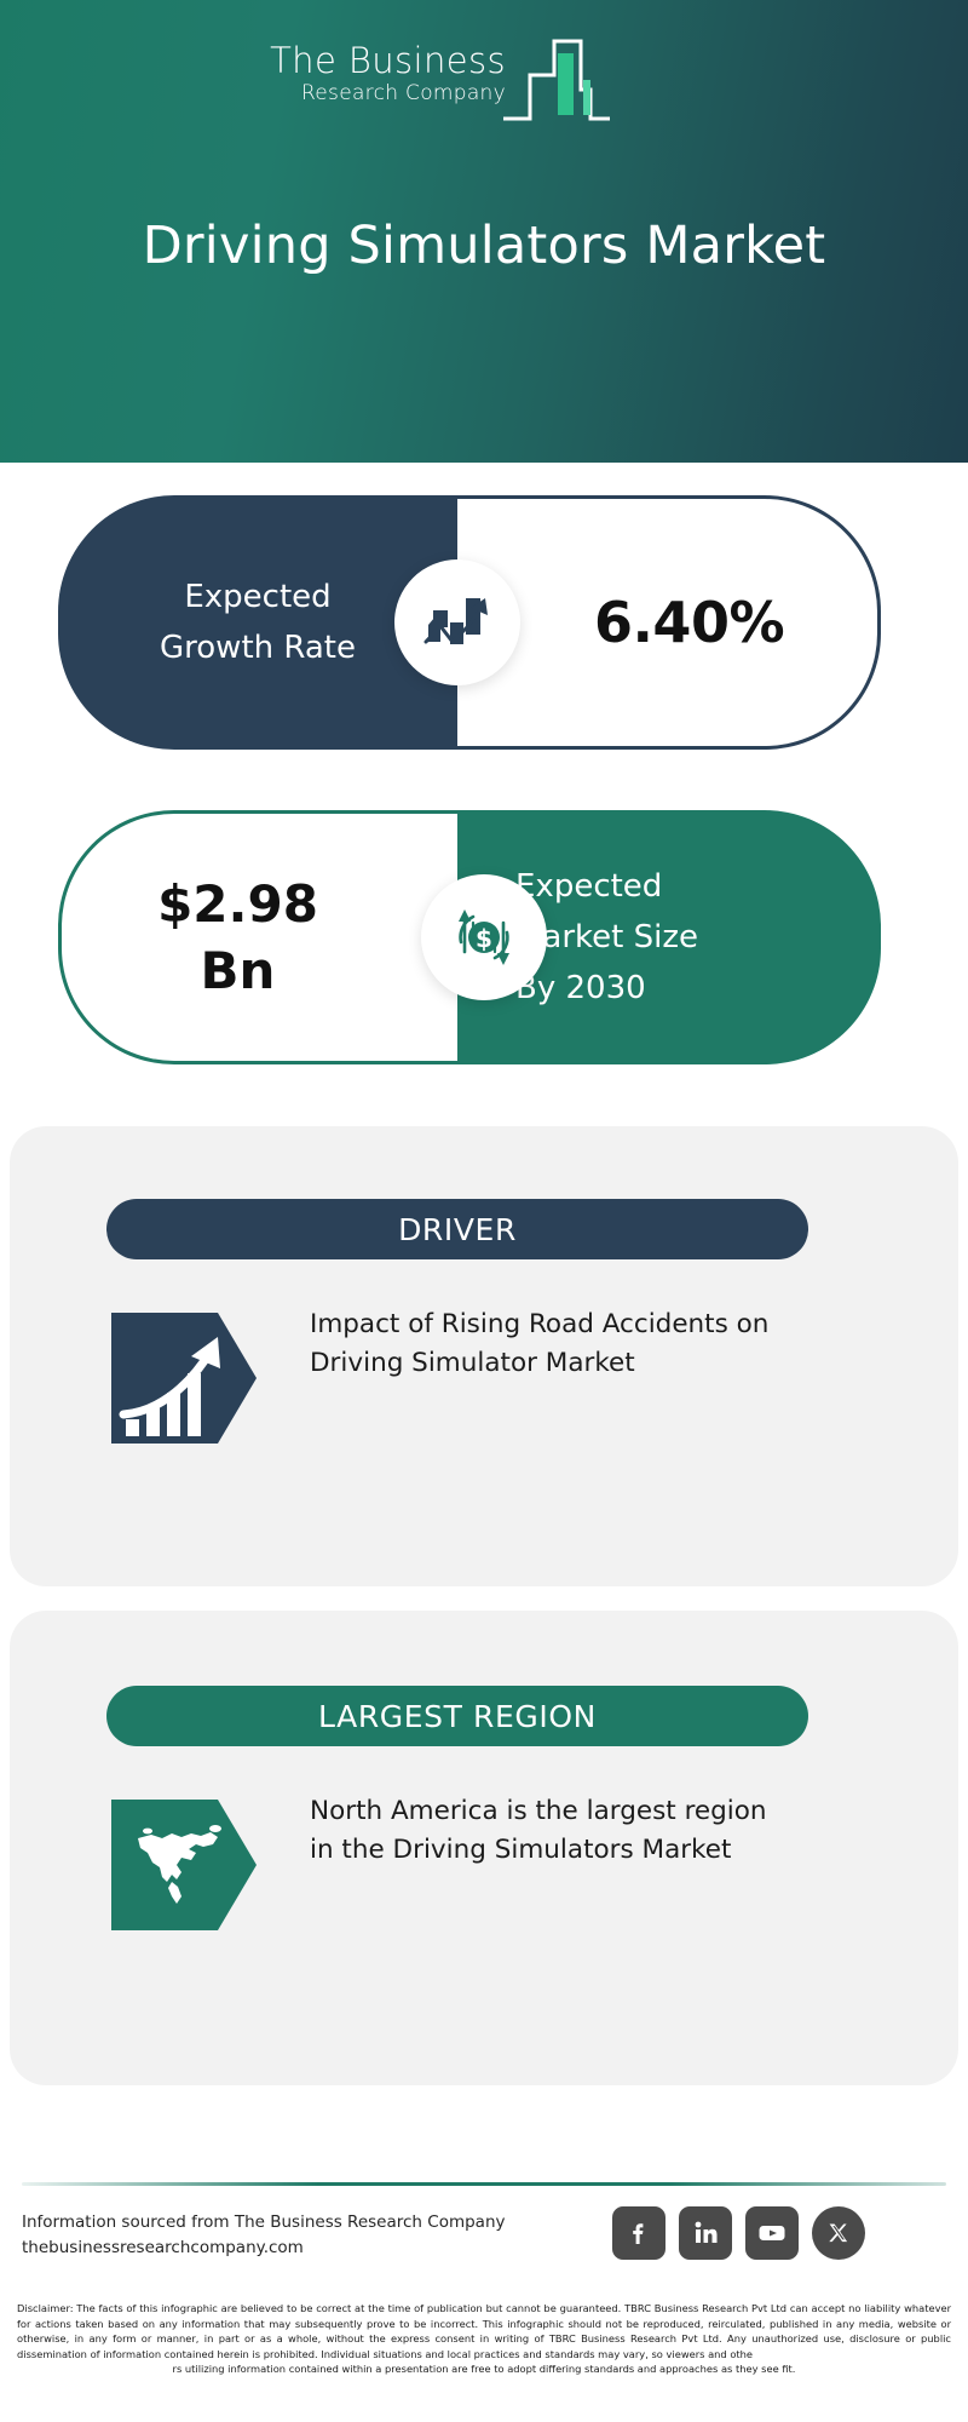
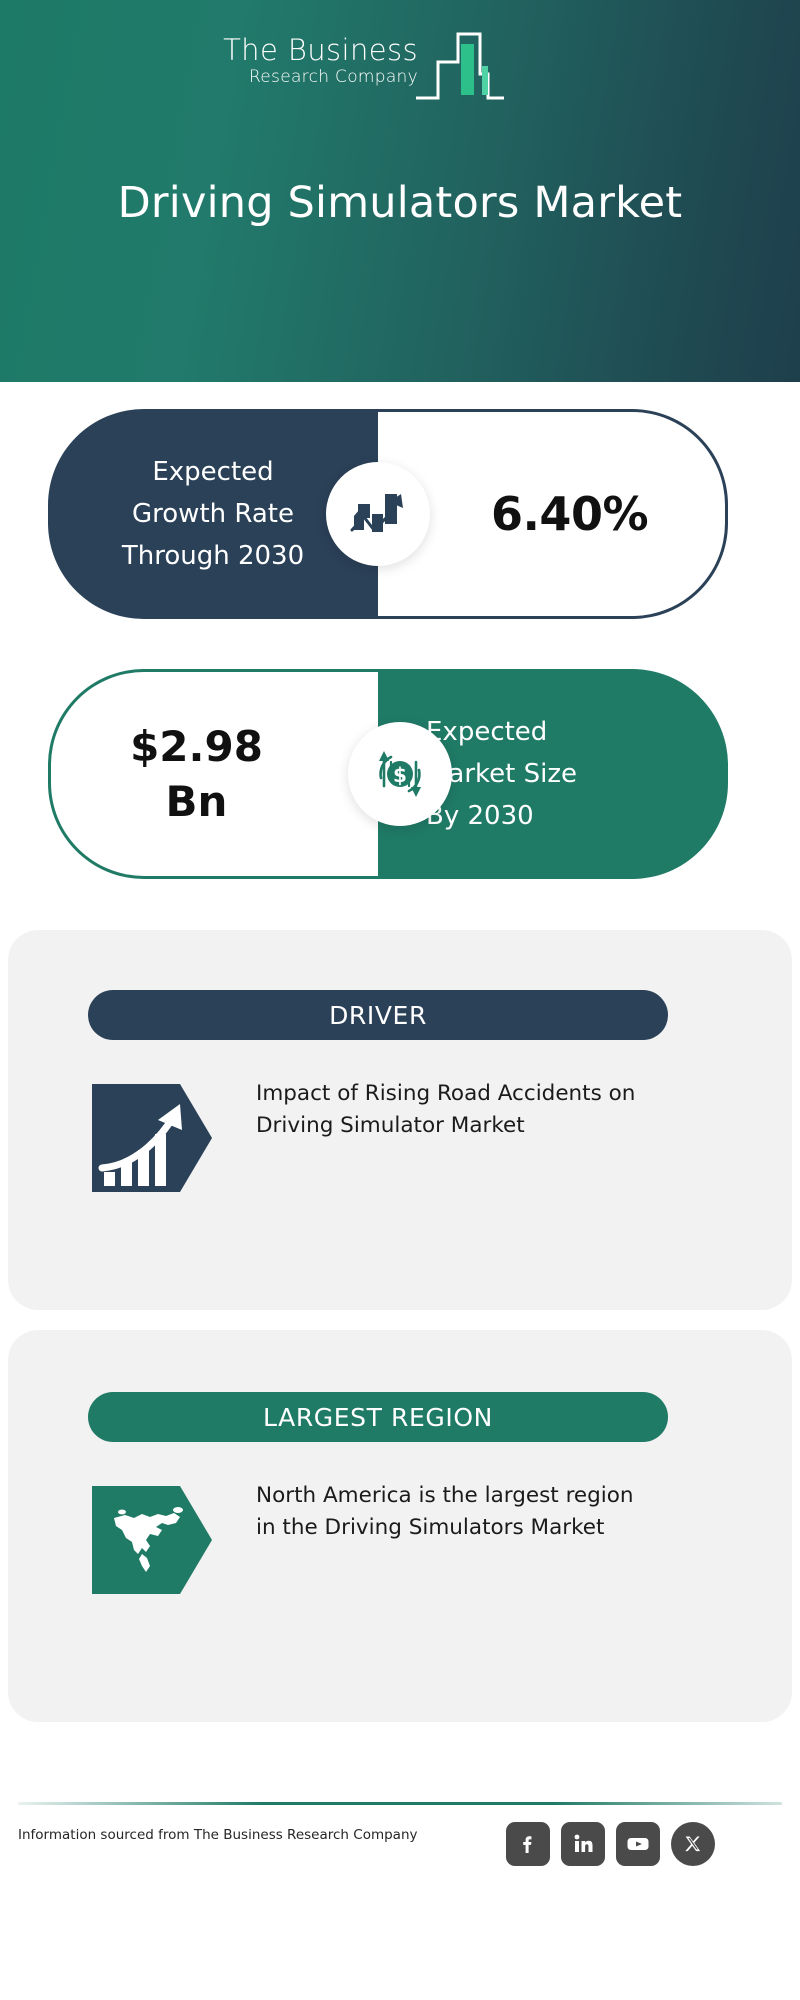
  The Business
  Research Company
  Driving Simulators Market
  Expected
  Growth Rate
+ Through 2030
  6.40%
  $2.98
  Bn
  Expected
  arket Size
  By 2030
  $
  DRIVER
  Impact of Rising Road Accidents on Driving Simulator Market
  LARGEST REGION
  North America is the largest region in the Driving Simulators Market
  Information sourced from The Business Research Company
- thebusinessresearchcompany.com
- Disclaimer: The facts of this infographic are believed to be correct at the time of publication but cannot be guaranteed. TBRC Business Research Pvt Ltd can accept no liability whatever for actions taken based on any information that may subsequently prove to be incorrect. This infographic should not be reproduced, reirculated, published in any media, website or otherwise, in any form or manner, in part or as a whole, without the express consent in writing of TBRC Business Research Pvt Ltd. Any unauthorized use, disclosure or public dissemination of information contained herein is prohibited. Individual situations and local practices and standards may vary, so viewers and othe
- rs utilizing information contained within a presentation are free to adopt differing standards and approaches as they see fit.
